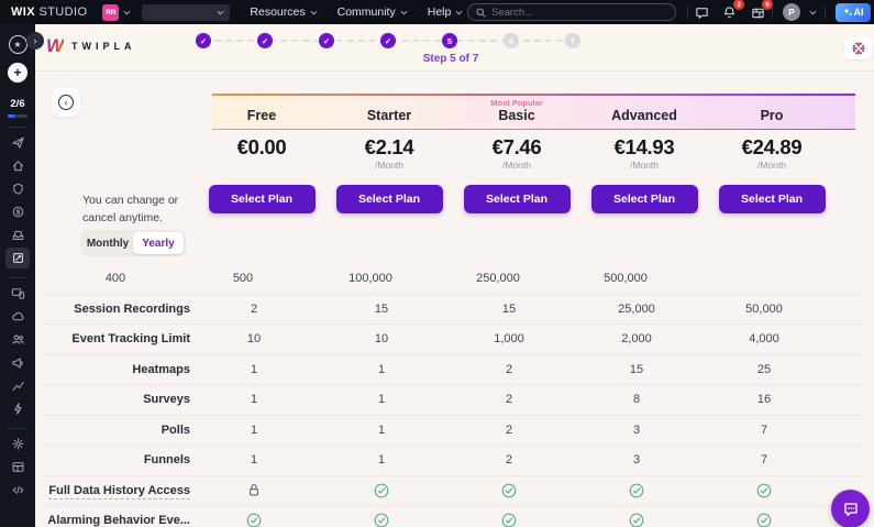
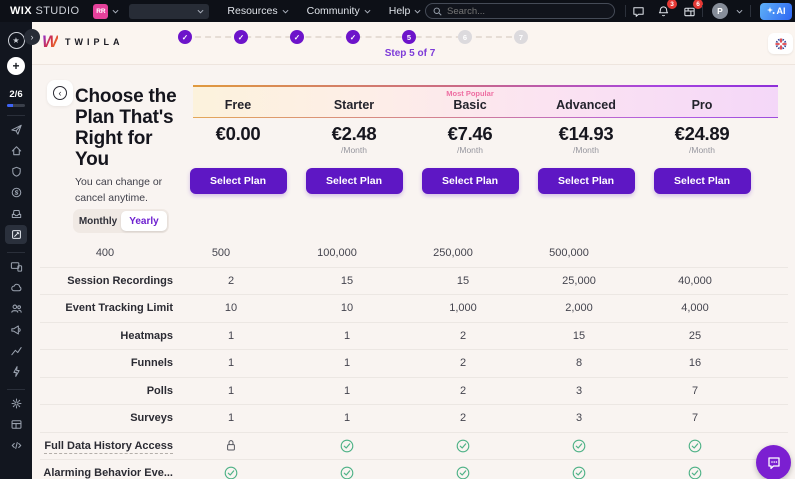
  WIX STUDIO
  Resources
  Community
  Help
  Search...
  P
  AI
  W
  TWIPLA
  ✓
  ✓
  ✓
  ✓
  5
  6
  7
  Step 5 of 7
  ›
  ★
  +
  2/6
  ‹
+ Choose the Plan That's Right for You
  You can change or cancel anytime.
  Monthly
  Yearly
  Free
  €0.00
  Select Plan
  Starter
- €2.14
+ €2.48
  /Month
  Select Plan
  Most Popular
  Basic
  €7.46
  /Month
  Select Plan
  Advanced
  €14.93
  /Month
  Select Plan
  Pro
  €24.89
  /Month
  Select Plan
  400
  500
  100,000
  250,000
  500,000
  Session Recordings
  2
  15
  15
  25,000
- 50,000
+ 40,000
  Event Tracking Limit
  10
  10
  1,000
  2,000
  4,000
  Heatmaps
  1
  1
  2
  15
  25
- Surveys
+ Funnels
  1
  1
  2
  8
  16
  Polls
  1
  1
  2
  3
  7
- Funnels
+ Surveys
  1
  1
  2
  3
  7
  Full Data History Access
  Alarming Behavior Eve...
